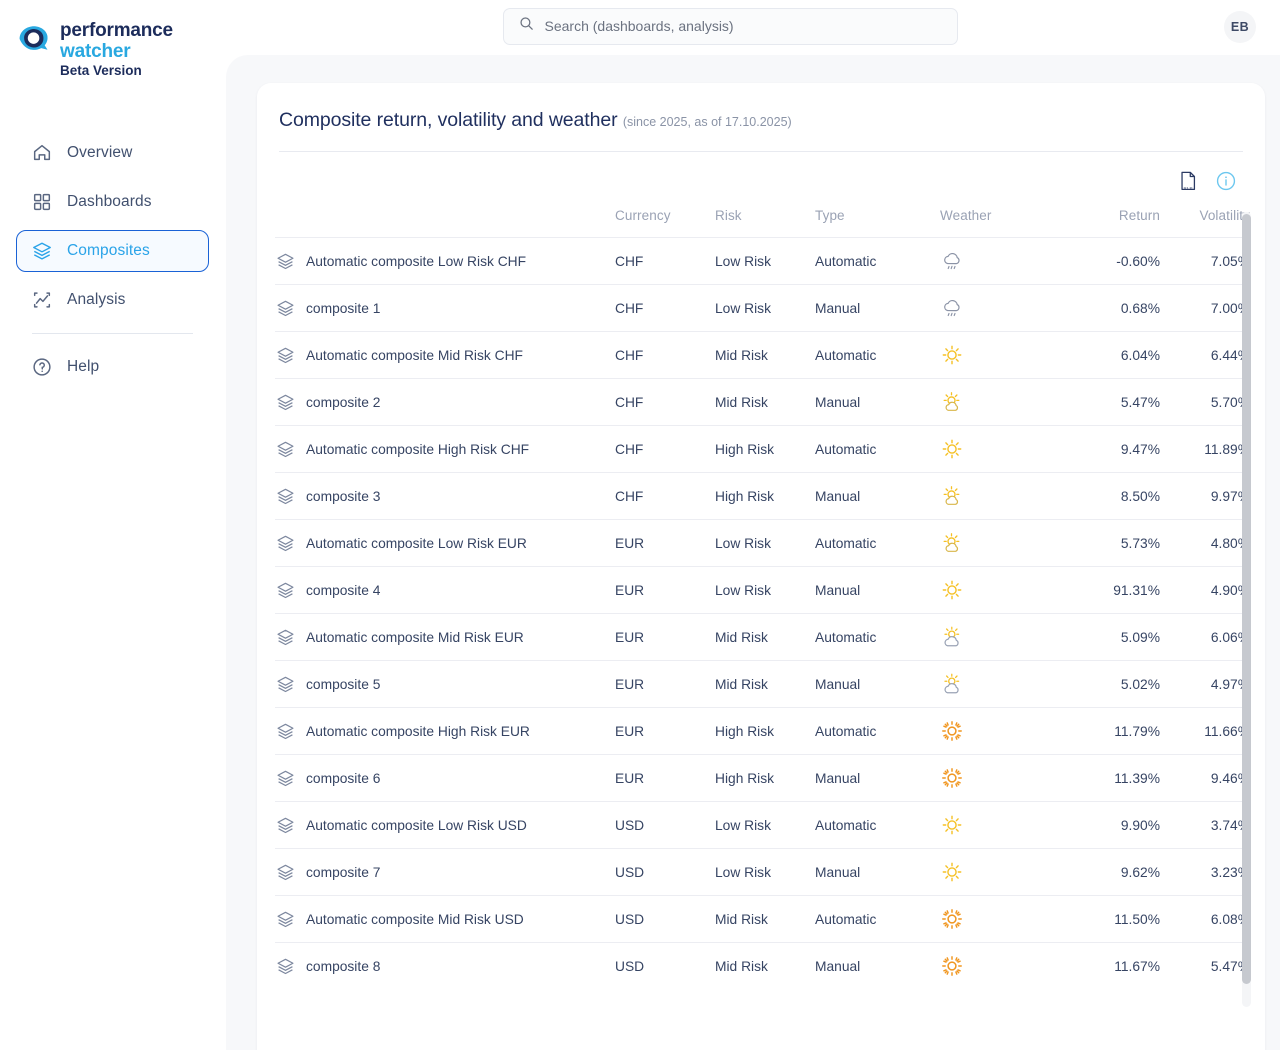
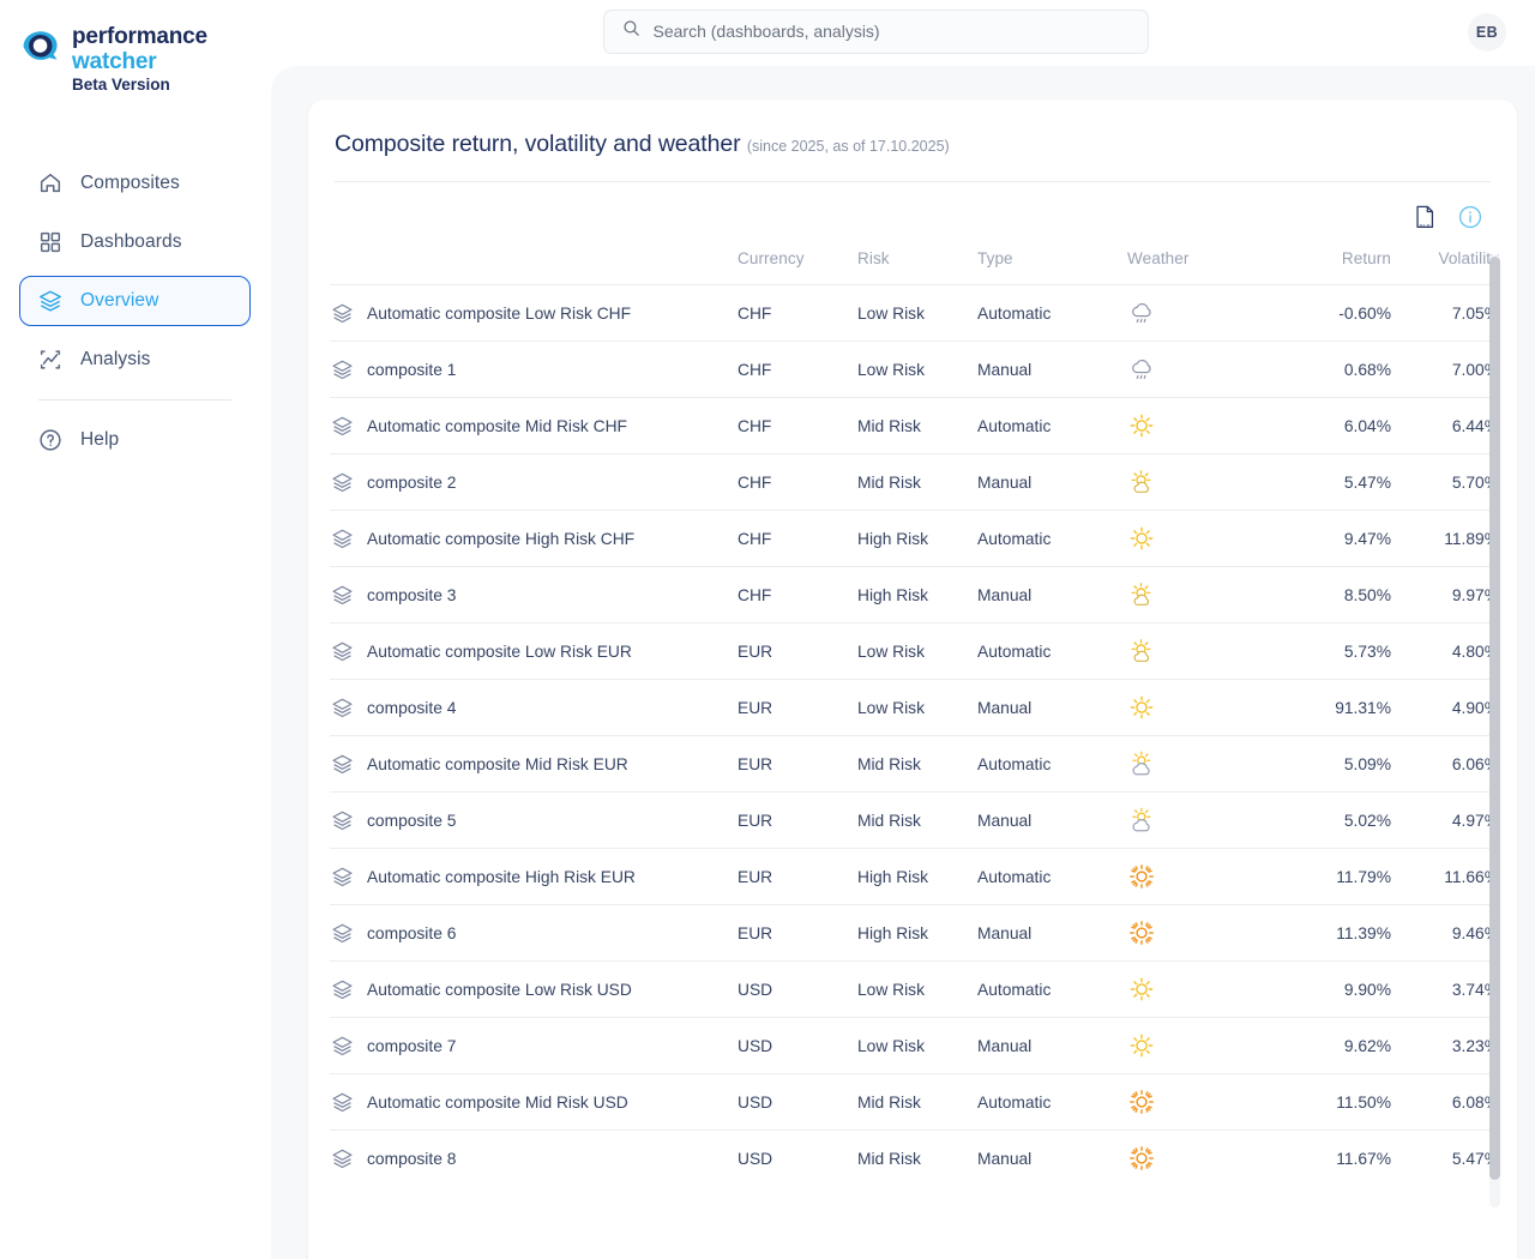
  performance
  watcher
  Beta Version
- Overview
+ Composites
  Dashboards
- Composites
+ Overview
  Analysis
  Help
  Search (dashboards, analysis)
  EB
  Composite return, volatility and weather (since 2025, as of 17.10.2025)
  	Currency	Risk	Type	Weather	Return	Volatili
  Automatic composite Low Risk CHF	CHF	Low Risk	Automatic		-0.60%	7.05
  composite 1	CHF	Low Risk	Manual		0.68%	7.00
  Automatic composite Mid Risk CHF	CHF	Mid Risk	Automatic		6.04%	6.44
  composite 2	CHF	Mid Risk	Manual		5.47%	5.70
  Automatic composite High Risk CHF	CHF	High Risk	Automatic		9.47%	11.89
  composite 3	CHF	High Risk	Manual		8.50%	9.97
  Automatic composite Low Risk EUR	EUR	Low Risk	Automatic		5.73%	4.80
  composite 4	EUR	Low Risk	Manual		91.31%	4.90
  Automatic composite Mid Risk EUR	EUR	Mid Risk	Automatic		5.09%	6.06
  composite 5	EUR	Mid Risk	Manual		5.02%	4.97
  Automatic composite High Risk EUR	EUR	High Risk	Automatic		11.79%	11.66
  composite 6	EUR	High Risk	Manual		11.39%	9.46
  Automatic composite Low Risk USD	USD	Low Risk	Automatic		9.90%	3.74
  composite 7	USD	Low Risk	Manual		9.62%	3.23
  Automatic composite Mid Risk USD	USD	Mid Risk	Automatic		11.50%	6.08
  composite 8	USD	Mid Risk	Manual		11.67%	5.47
